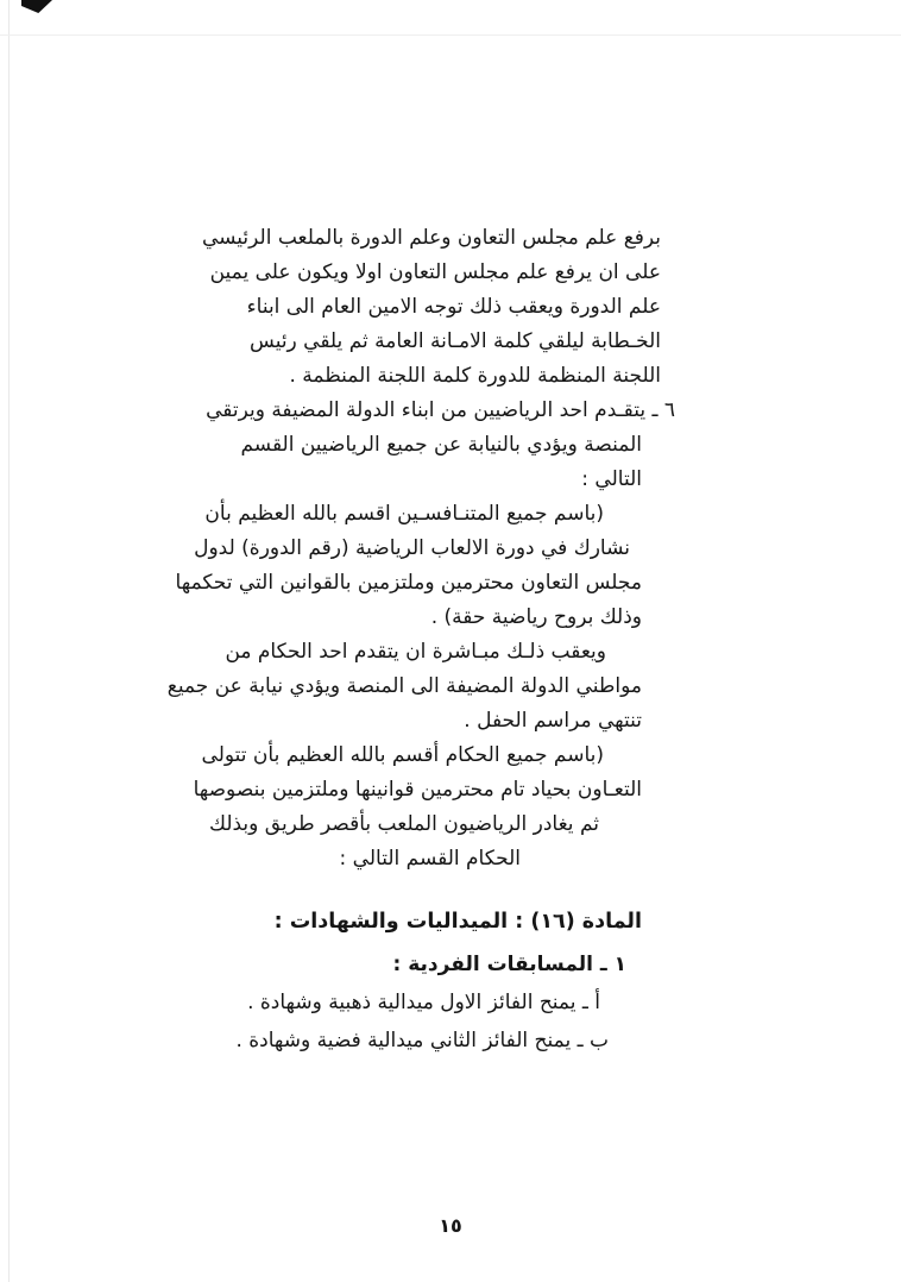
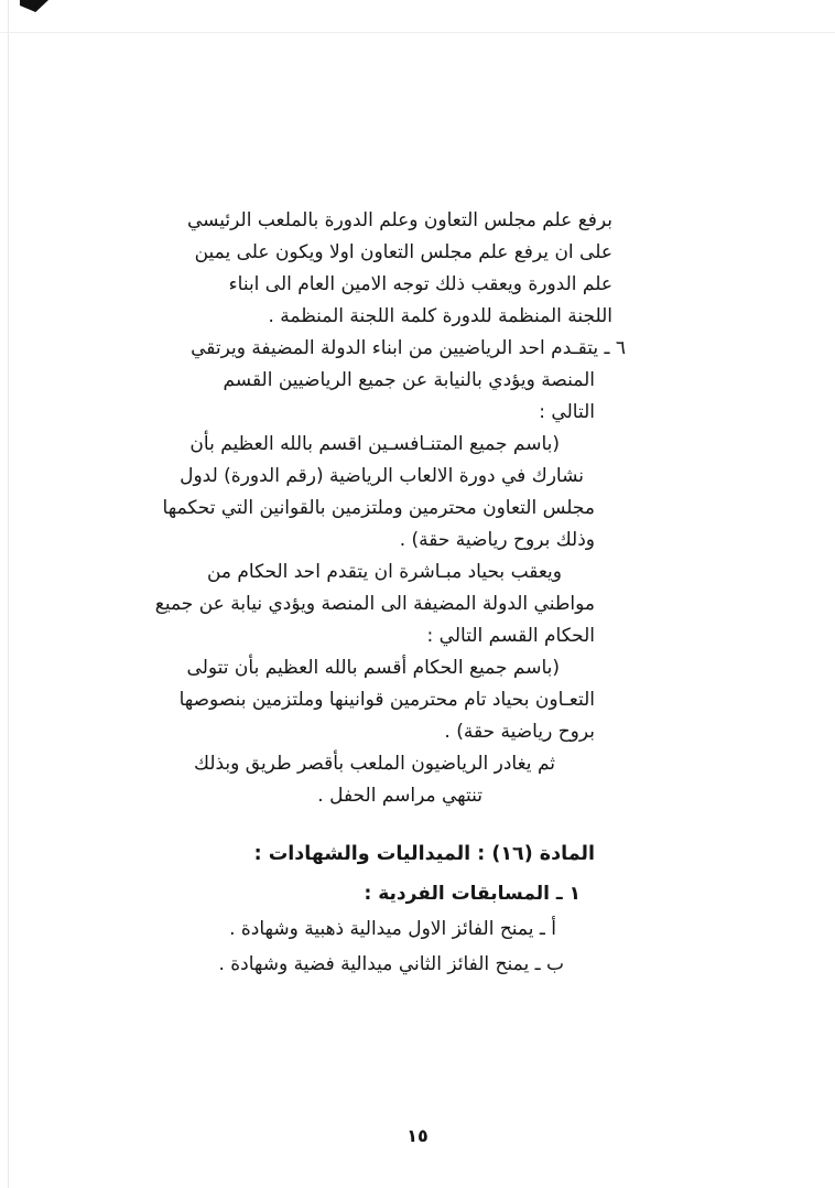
  برفع علم مجلس التعاون وعلم الدورة بالملعب الرئيسي
  على ان يرفع علم مجلس التعاون اولا ويكون على يمين
  علم الدورة ويعقب ذلك توجه الامين العام الى ابناء
- الخـطابة ليلقي كلمة الامـانة العامة ثم يلقي رئيس
  اللجنة المنظمة للدورة كلمة اللجنة المنظمة .
  ٦ ـ يتقـدم احد الرياضيين من ابناء الدولة المضيفة ويرتقي
  المنصة ويؤدي بالنيابة عن جميع الرياضيين القسم
  التالي :
  (باسم جميع المتنـافسـين اقسم بالله العظيم بأن
  نشارك في دورة الالعاب الرياضية (رقم الدورة) لدول
  مجلس التعاون محترمين وملتزمين بالقوانين التي تحكمها
  وذلك بروح رياضية حقة) .
- ويعقب ذلـك مبـاشرة ان يتقدم احد الحكام من
+ ويعقب بحياد مبـاشرة ان يتقدم احد الحكام من
  مواطني الدولة المضيفة الى المنصة ويؤدي نيابة عن جميع
- تنتهي مراسم الحفل .
+ الحكام القسم التالي :
  (باسم جميع الحكام أقسم بالله العظيم بأن تتولى
  التعـاون بحياد تام محترمين قوانينها وملتزمين بنصوصها
+ بروح رياضية حقة) .
  ثم يغادر الرياضيون الملعب بأقصر طريق وبذلك
- الحكام القسم التالي :
+ تنتهي مراسم الحفل .
  المادة (١٦) : الميداليات والشهادات :
  ١ ـ المسابقات الفردية :
  أ ـ يمنح الفائز الاول ميدالية ذهبية وشهادة .
  ب ـ يمنح الفائز الثاني ميدالية فضية وشهادة .
  ١٥
